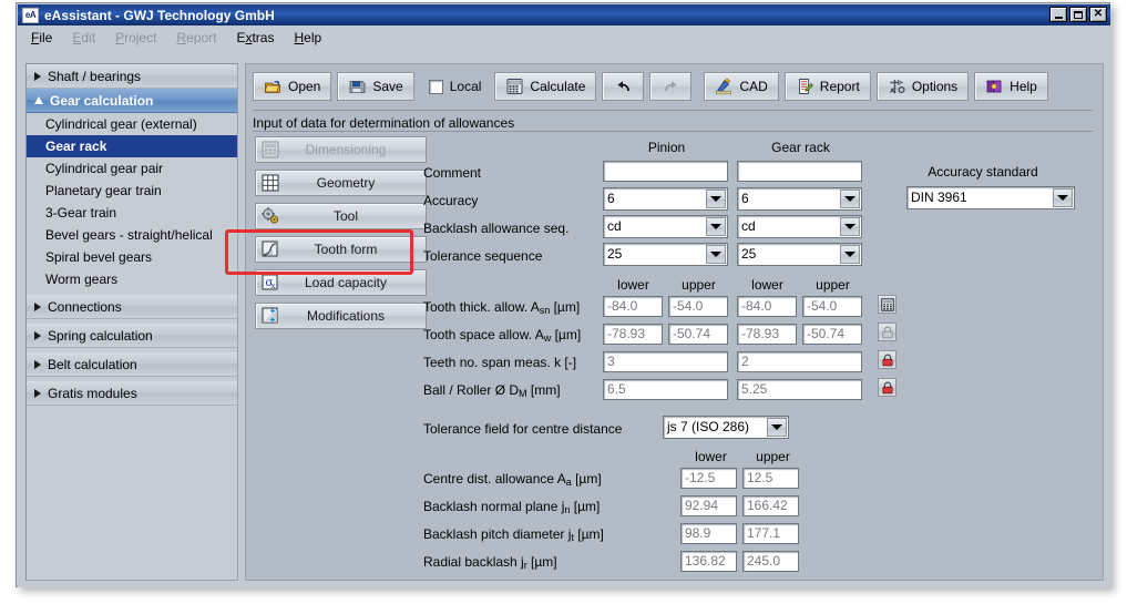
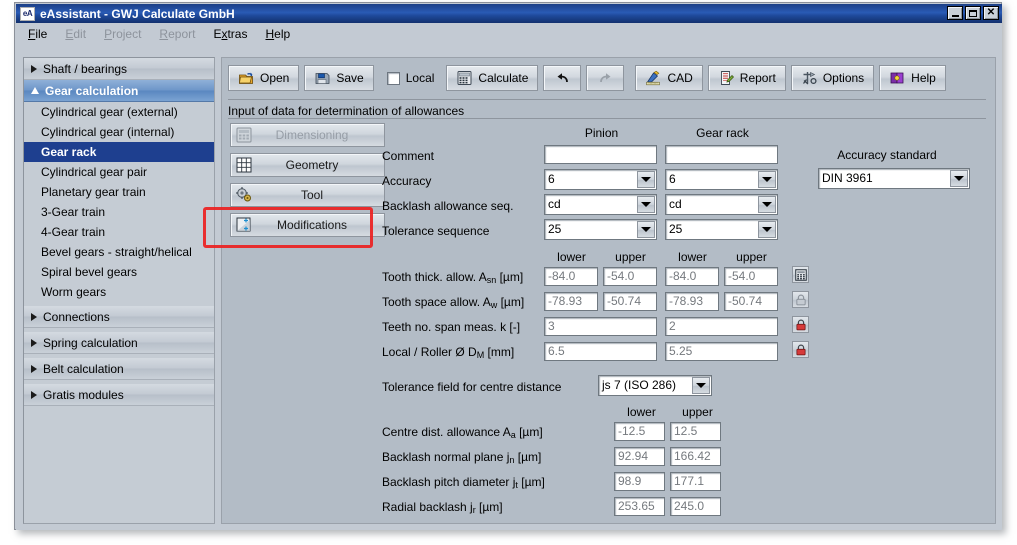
  eA
- eAssistant - GWJ Technology GmbH
+ eAssistant - GWJ Calculate GmbH
  ✕
  File
  Edit
  Project
  Report
  Extras
  Help
  Shaft / bearings
  Gear calculation
  Cylindrical gear (external)
+ Cylindrical gear (internal)
  Gear rack
  Cylindrical gear pair
  Planetary gear train
  3-Gear train
+ 4-Gear train
  Bevel gears - straight/helical
  Spiral bevel gears
  Worm gears
  Connections
  Spring calculation
  Belt calculation
  Gratis modules
  Open
  Save
  Local
  Calculate
  CAD
  Report
  Options
  Help
  Input of data for determination of allowances
  Dimensioning
  Geometry
  Tool
- Tooth form
- σ
- x
- Load capacity
  Modifications
  Pinion
  Gear rack
  Accuracy standard
  DIN 3961
  Comment
  Accuracy
  6
  6
  Backlash allowance seq.
  cd
  cd
  Tolerance sequence
  25
  25
  lower
  upper
  lower
  upper
  Tooth thick. allow. Asn [µm]
  -84.0
  -54.0
  -84.0
  -54.0
  Tooth space allow. Aw [µm]
  -78.93
  -50.74
  -78.93
  -50.74
  Teeth no. span meas. k [-]
  3
  2
- Ball / Roller Ø DM [mm]
+ Local / Roller Ø DM [mm]
  6.5
  5.25
  Tolerance field for centre distance
  js 7 (ISO 286)
  lower
  upper
  Centre dist. allowance Aa [µm]
  -12.5
  12.5
  Backlash normal plane jn [µm]
  92.94
  166.42
  Backlash pitch diameter jt [µm]
  98.9
  177.1
  Radial backlash jr [µm]
- 136.82
+ 253.65
  245.0
